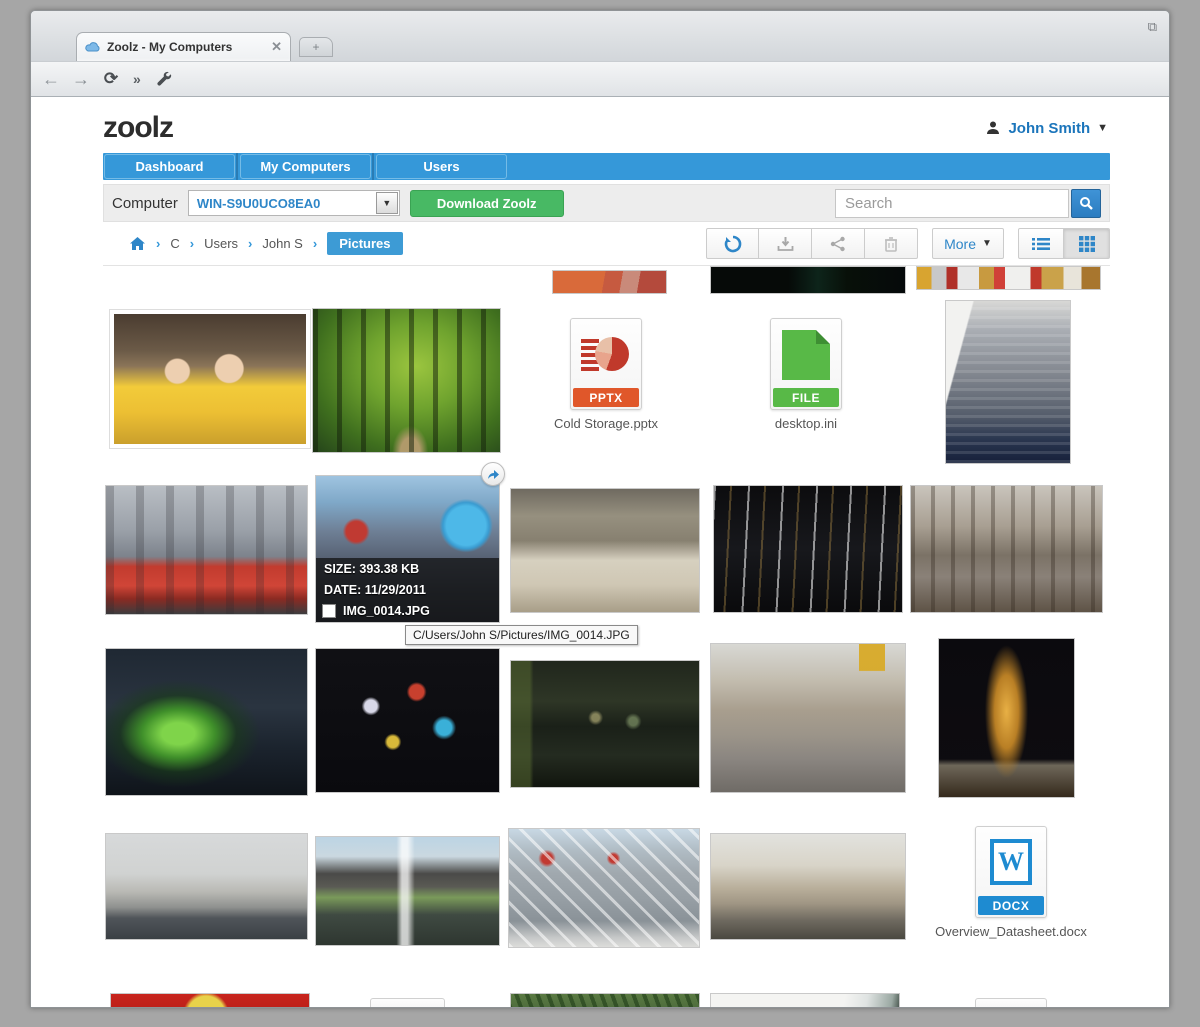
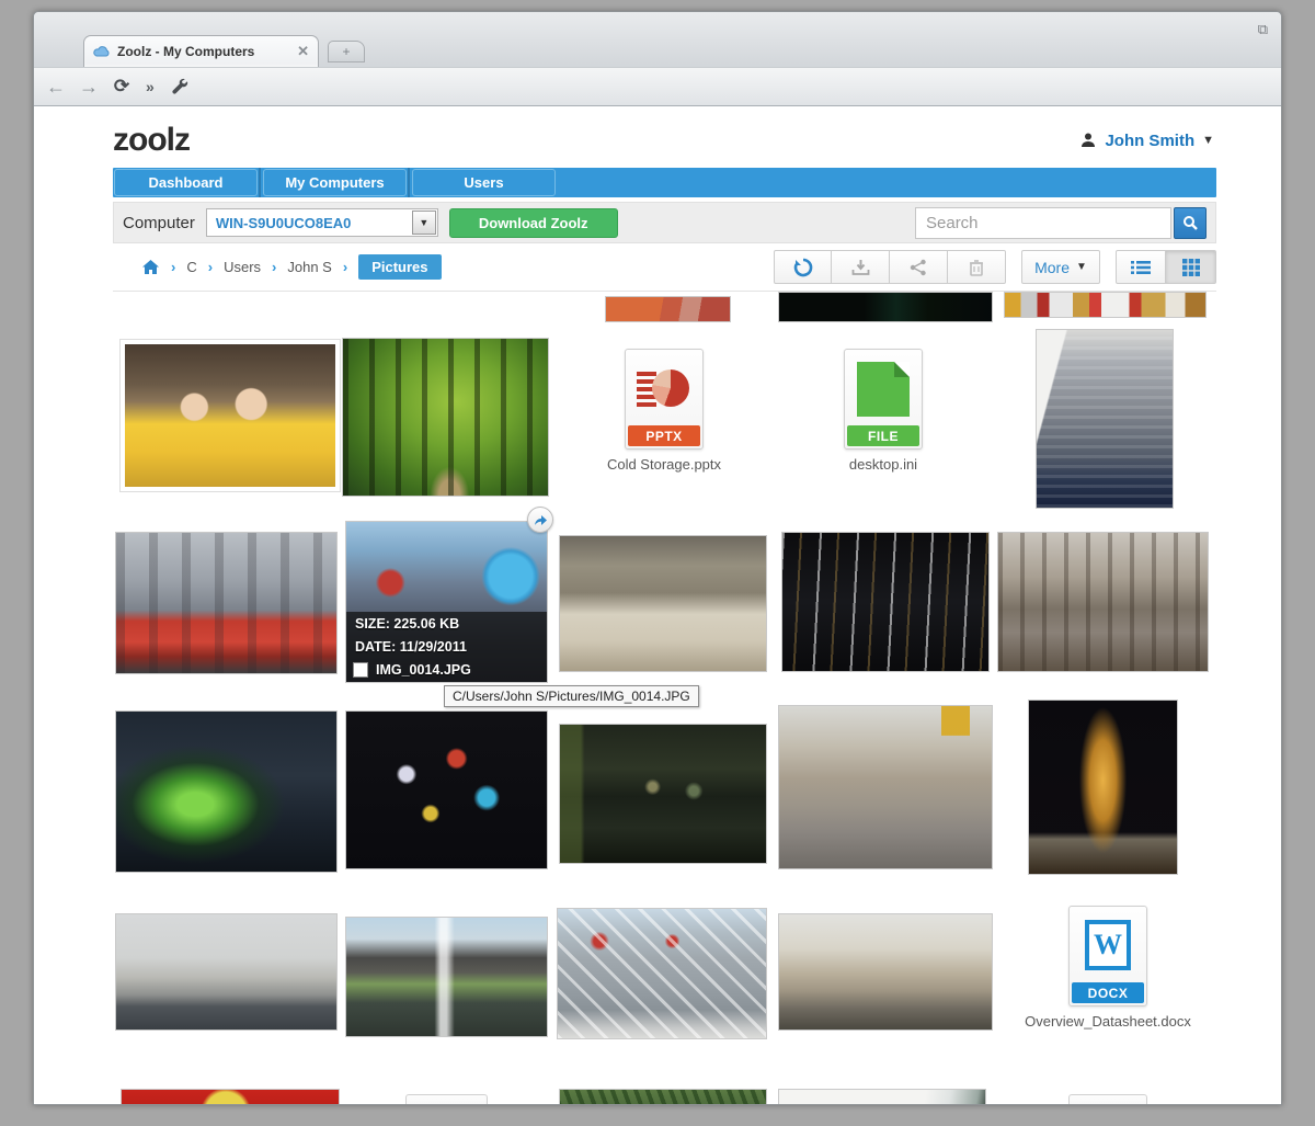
  Zoolz - My Computers
  ✕
  +
  ⧉
  ←
  →
  ⟳
  »
  zoolz
  John Smith
  ▼
  Dashboard
  My Computers
  Users
  Computer
  WIN-S9U0UCO8EA0
  ▼
  Download Zoolz
  Search
  ›
  C
  ›
  Users
  ›
  John S
  ›
  Pictures
  More
  ▼
  PPTX
  Cold Storage.pptx
  FILE
  desktop.ini
- SIZE: 393.38 KB
+ SIZE: 225.06 KB
  DATE: 11/29/2011
  IMG_0014.JPG
  C/Users/John S/Pictures/IMG_0014.JPG
  W
  DOCX
  Overview_Datasheet.docx
